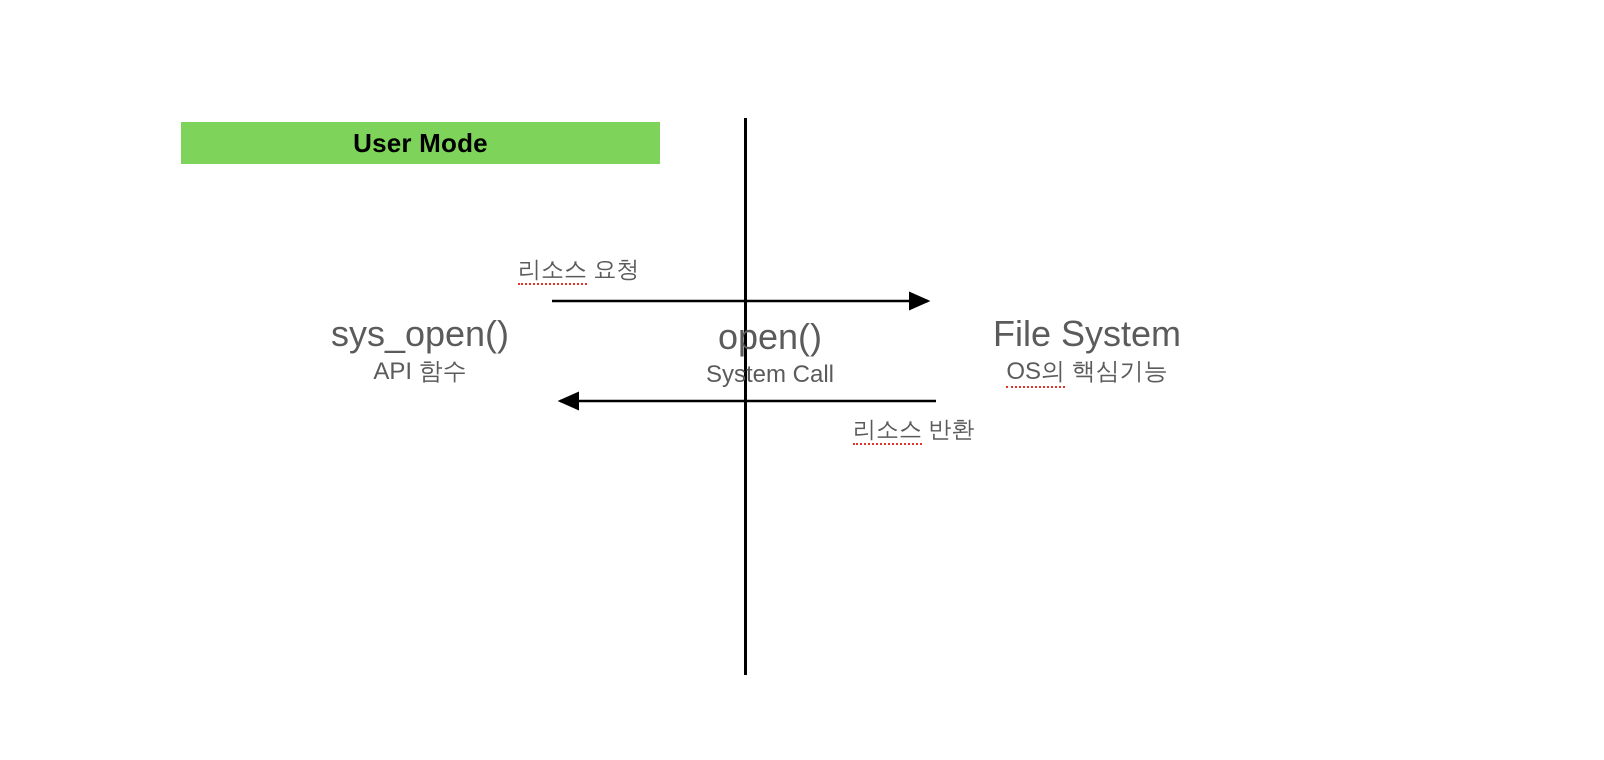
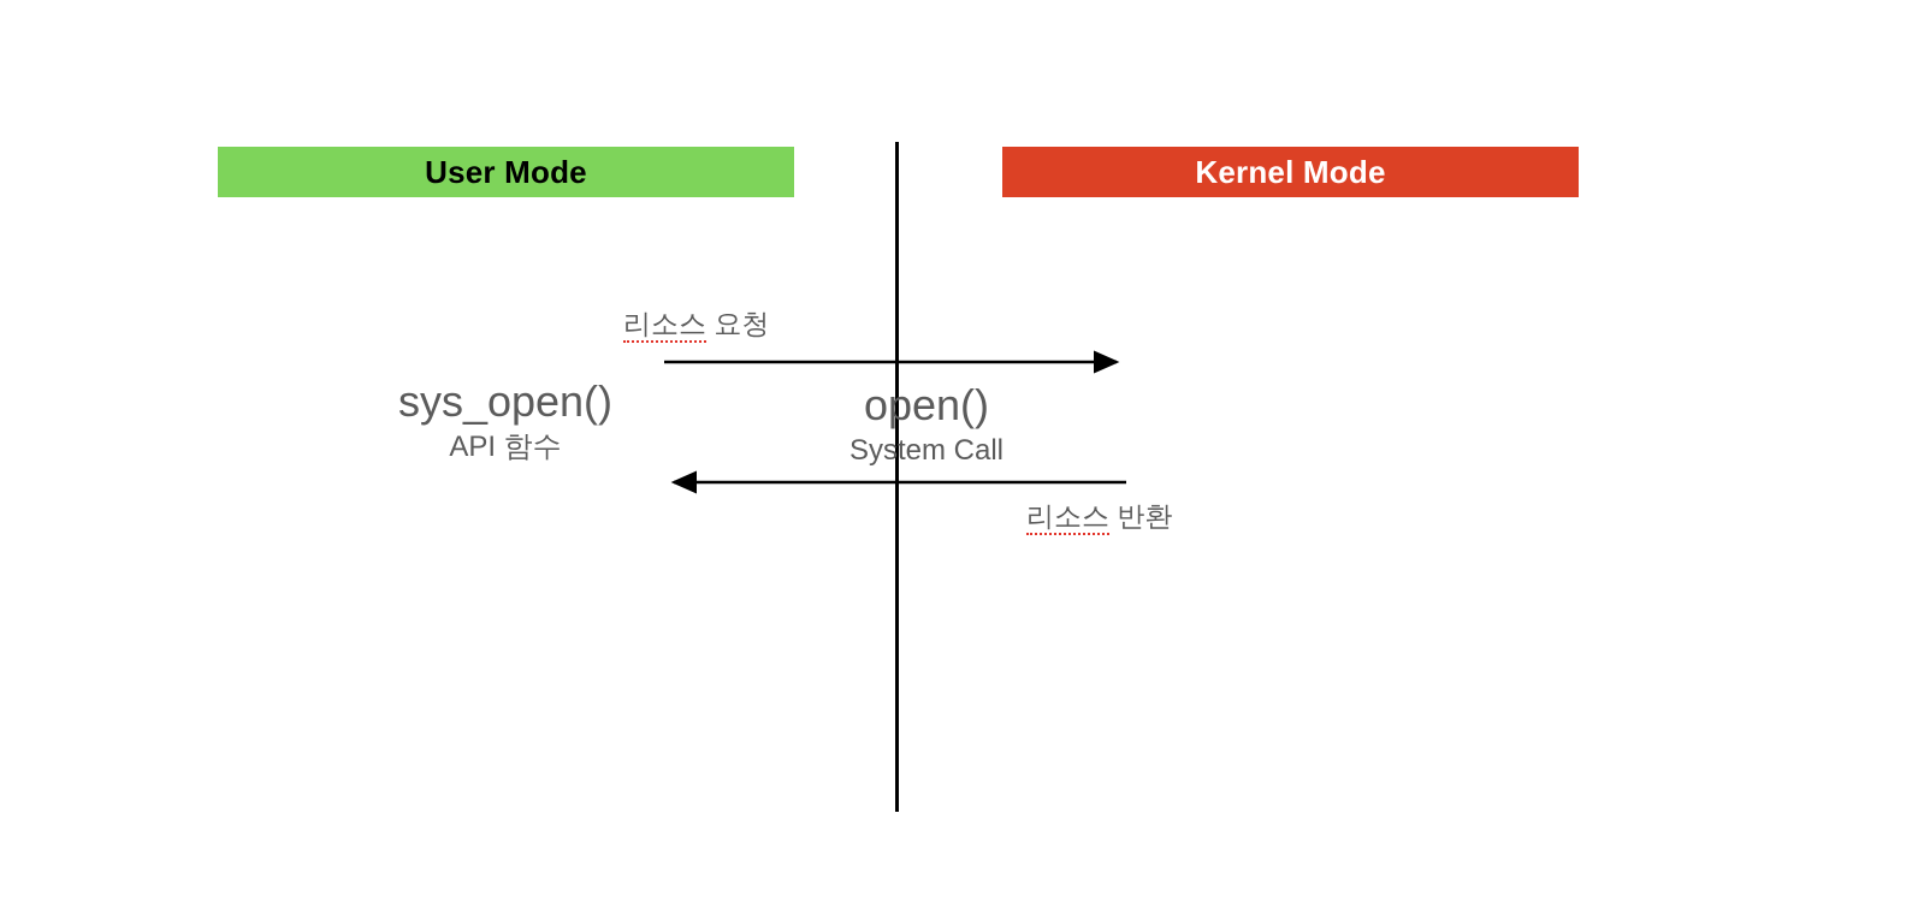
  User Mode
+ Kernel Mode
  리소스 요청
  리소스 반환
  sys_open()
  API 함수
  open()
  System Call
- File System
- OS의 핵심기능
